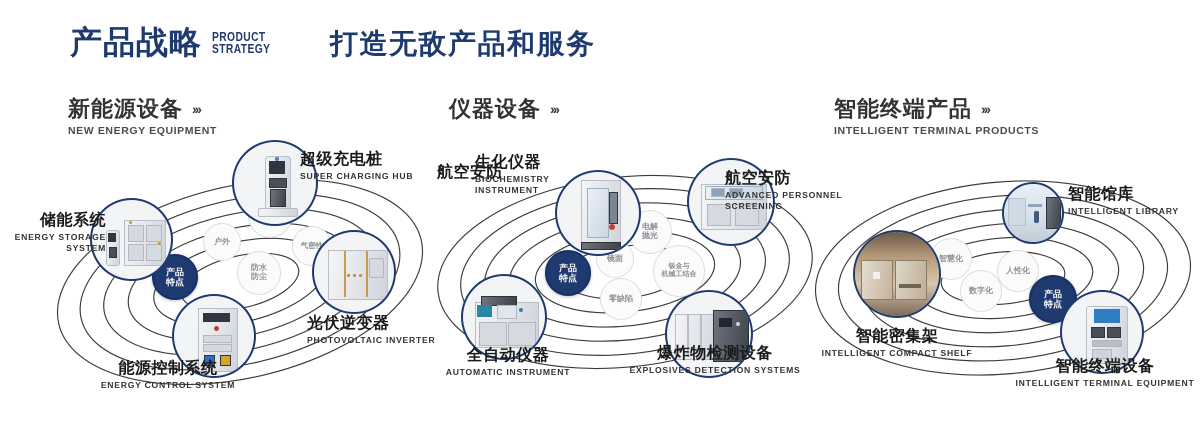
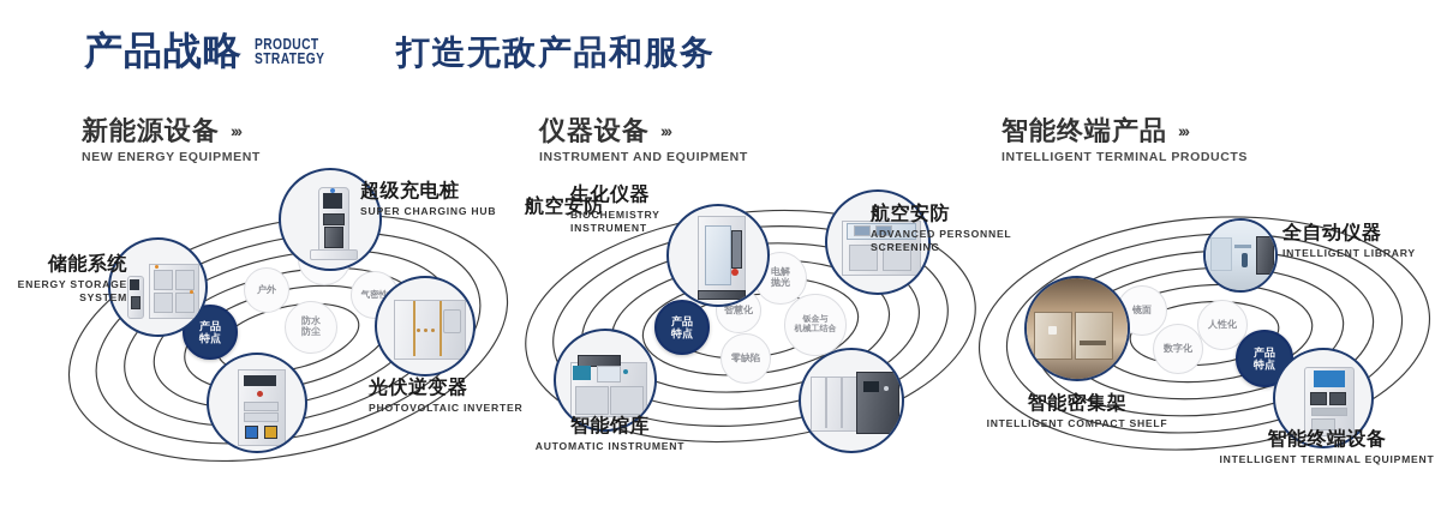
  产品战略
  PRODUCT
  STRATEGY
  打造无敌产品和服务
  新能源设备
  ›››
  NEW ENERGY EQUIPMENT
  仪器设备
  ›››
+ INSTRUMENT AND EQUIPMENT
  智能终端产品
  ›››
  INTELLIGENT TERMINAL PRODUCTS
  产品
  特点
  户外
  防水
  防尘
  气密性
  储能系统
  ENERGY STORAGE SYSTEM
  超级充电桩
  SUPER CHARGING HUB
  光伏逆变器
  PHOTOVOLTAIC INVERTER
- 能源控制系统
- ENERGY CONTROL SYSTEM
  产品
  特点
- 镜面
+ 智慧化
  电解
  抛光
  零缺陷
  航空安防
  生化仪器
  BIOCHEMISTRY INSTRUMENT
  航空安防
  ADVANCED PERSONNEL SCREENING
- 爆炸物检测设备
- EXPLOSIVES DETECTION SYSTEMS
- 全自动仪器
+ 智能馆库
  AUTOMATIC INSTRUMENT
- 智慧化
+ 镜面
  数字化
  人性化
  产品
  特点
- 智能馆库
+ 全自动仪器
  INTELLIGENT LIBRARY
  智能密集架
  INTELLIGENT COMPACT SHELF
  智能终端设备
  INTELLIGENT TERMINAL EQUIPMENT
